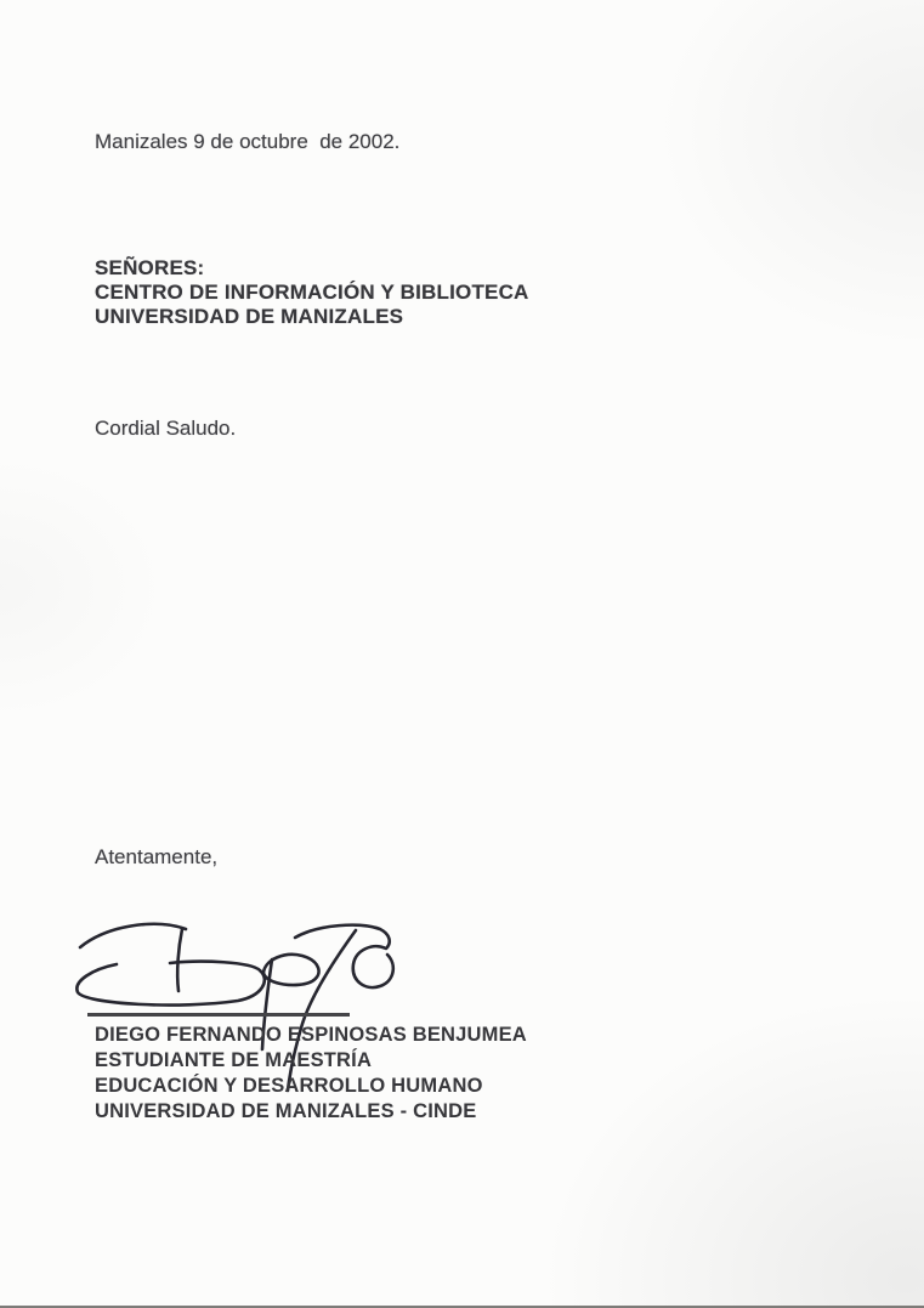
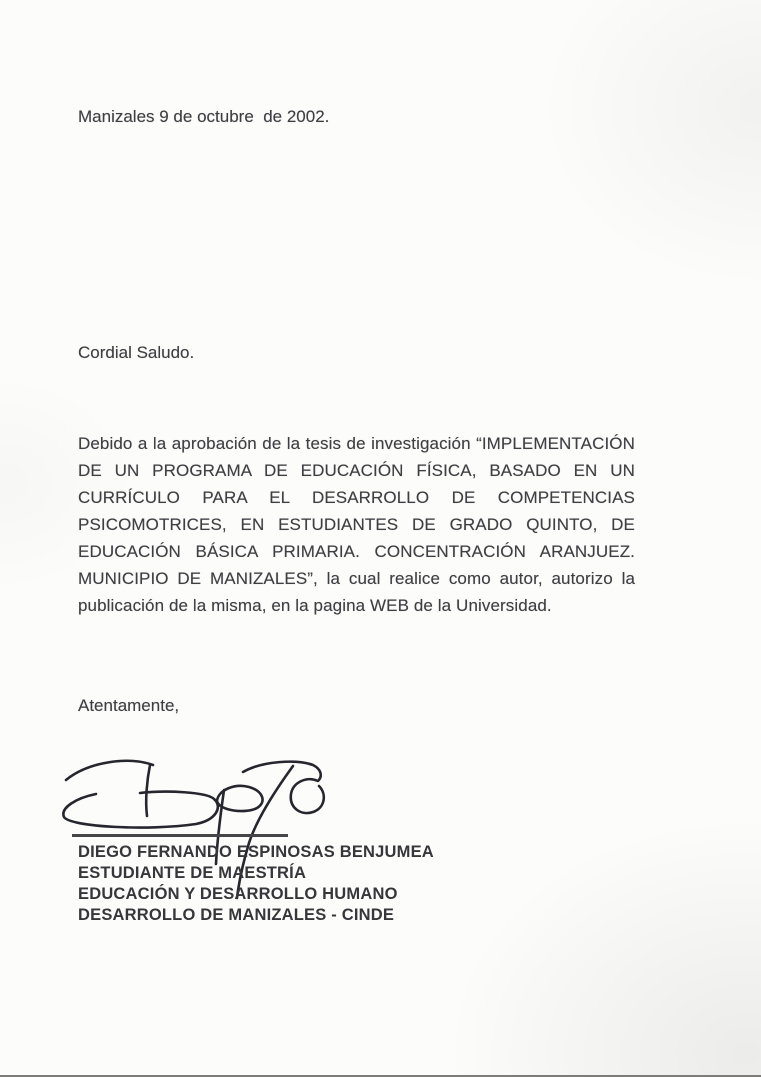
  Manizales 9 de octubre de 2002.
- SEÑORES:
- CENTRO DE INFORMACIÓN Y BIBLIOTECA
- UNIVERSIDAD DE MANIZALES
  Cordial Saludo.
+ Debido a la aprobación de la tesis de investigación “IMPLEMENTACIÓN DE UN PROGRAMA DE EDUCACIÓN FÍSICA, BASADO EN UN CURRÍCULO PARA EL DESARROLLO DE COMPETENCIAS PSICOMOTRICES, EN ESTUDIANTES DE GRADO QUINTO, DE EDUCACIÓN BÁSICA PRIMARIA. CONCENTRACIÓN ARANJUEZ. MUNICIPIO DE MANIZALES”, la cual realice como autor, autorizo la publicación de la misma, en la pagina WEB de la Universidad.
  Atentamente,
  DIEGO FERNANDO ESPINOSAS BENJUMEA
  ESTUDIANTE DE MAESTRÍA
  EDUCACIÓN Y DESARROLLO HUMANO
- UNIVERSIDAD DE MANIZALES - CINDE
+ DESARROLLO DE MANIZALES - CINDE
